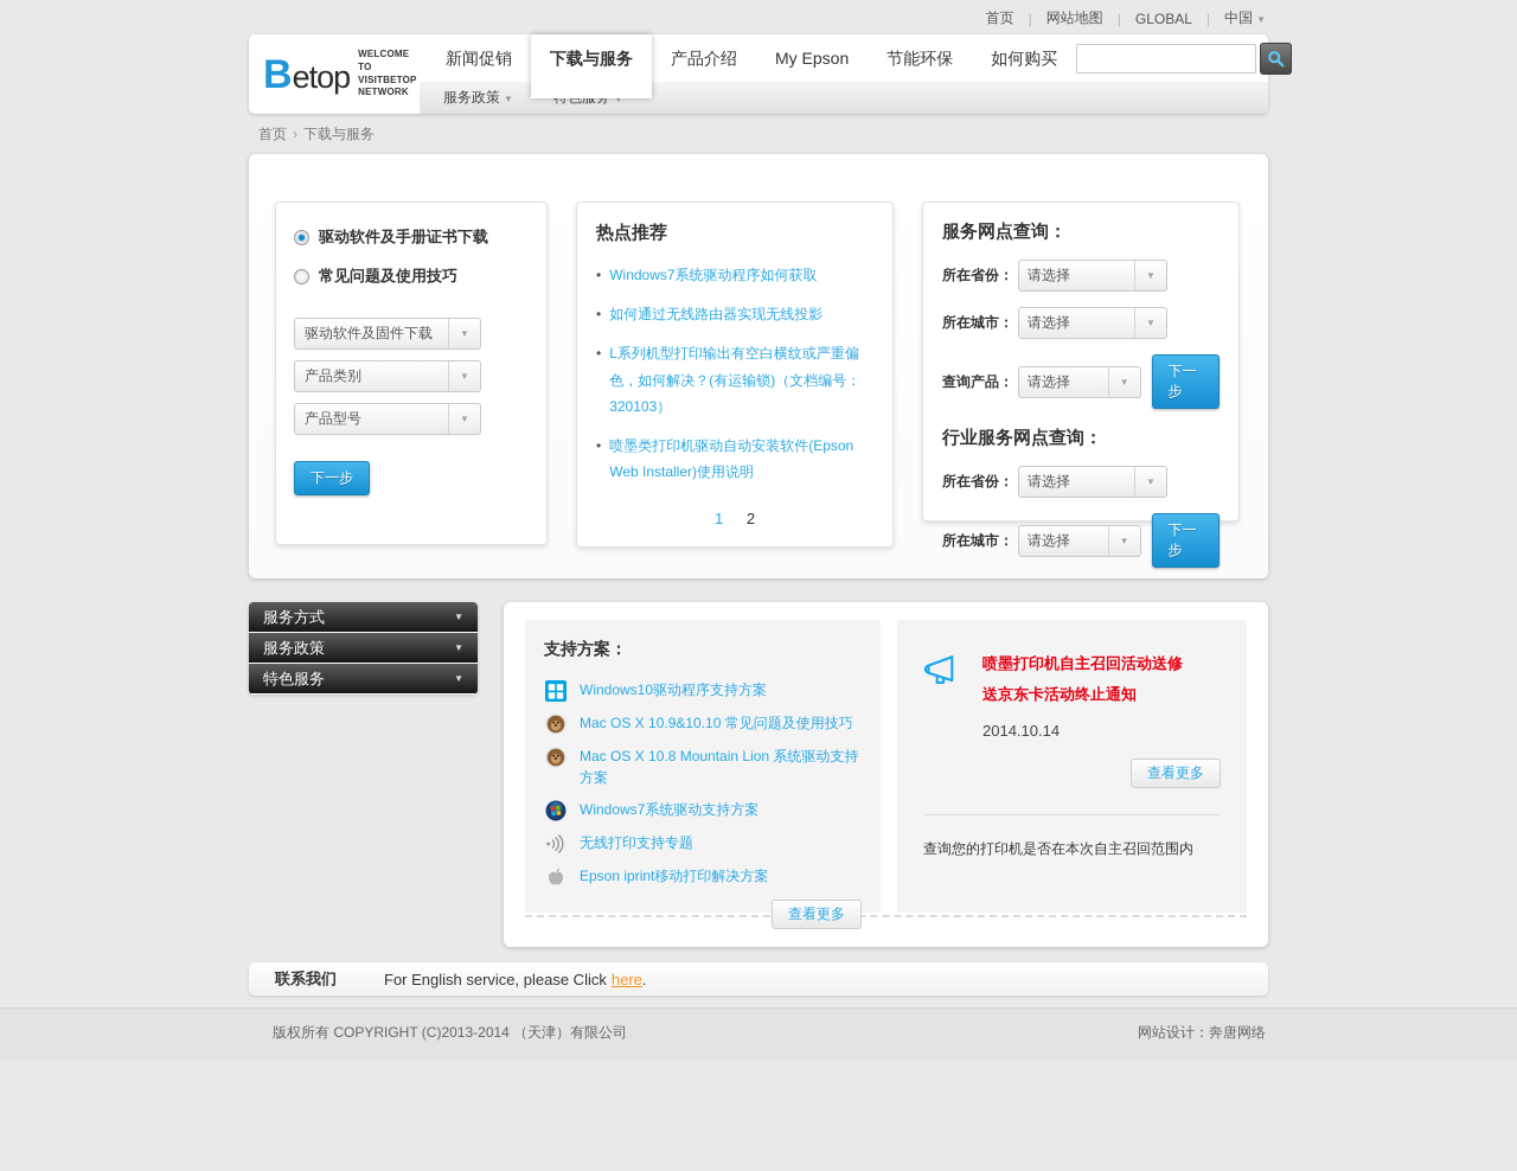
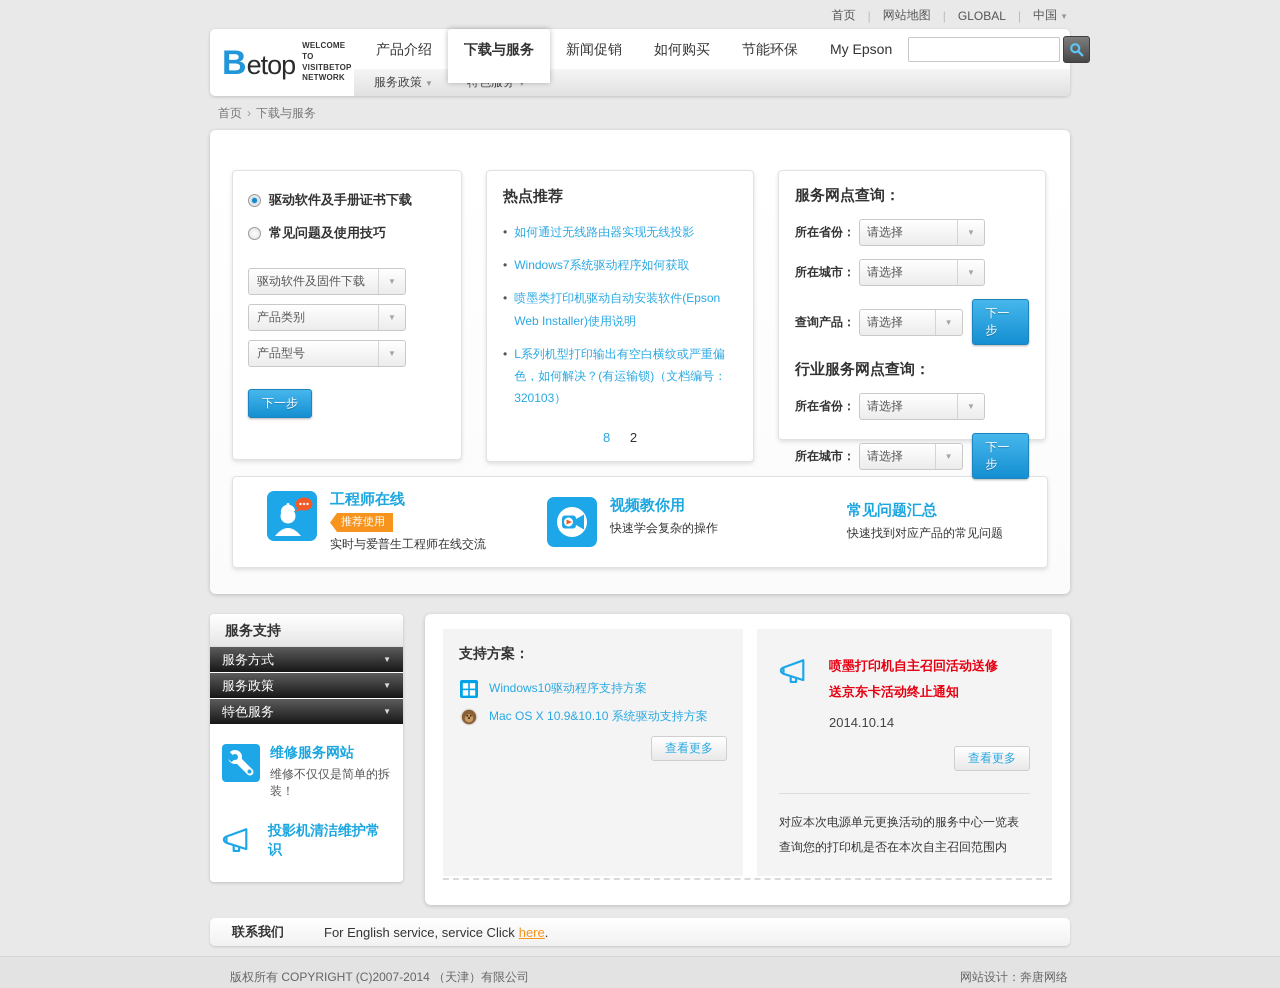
  首页
  |
  网站地图
  |
  GLOBAL
  |
  中国 ▼
  Betop
  WELCOME
  TO VISITBETOP
  NETWORK
- 新闻促销
+ 产品介绍
  下载与服务
- 产品介绍
+ 新闻促销
- My Epson
+ 如何购买
  节能环保
- 如何购买
+ My Epson
  服务政策 ▼
  首页 › 下载与服务
  驱动软件及手册证书下载
  常见问题及使用技巧
  驱动软件及固件下载
  ▼
  产品类别
  ▼
  产品型号
  ▼
  下一步
  热点推荐
  •
- Windows7系统驱动程序如何获取
+ 如何通过无线路由器实现无线投影
  •
- 如何通过无线路由器实现无线投影
+ Windows7系统驱动程序如何获取
  •
- L系列机型打印输出有空白横纹或严重偏色，如何解决？(有运输锁)（文档编号：320103）
+ 喷墨类打印机驱动自动安装软件(Epson Web Installer)使用说明
  •
- 喷墨类打印机驱动自动安装软件(Epson Web Installer)使用说明
+ L系列机型打印输出有空白横纹或严重偏色，如何解决？(有运输锁)（文档编号：320103）
- 1 2
+ 8 2
  服务网点查询：
  所在省份：
  请选择
  ▼
  所在城市：
  请选择
  ▼
  查询产品：
  请选择
  ▼
  下一步
  行业服务网点查询：
  所在省份：
  请选择
  ▼
  所在城市：
  请选择
  ▼
  下一步
+ 工程师在线
+ 推荐使用
+ 实时与爱普生工程师在线交流
+ 视频教你用
+ 快速学会复杂的操作
+ 常见问题汇总
+ 快速找到对应产品的常见问题
+ 服务支持
  服务方式
  ▼
  服务政策
  ▼
  特色服务
  ▼
+ 维修服务网站
+ 维修不仅仅是简单的拆装！
+ 投影机清洁维护常识
  支持方案：
  Windows10驱动程序支持方案
- Mac OS X 10.9&10.10 常见问题及使用技巧
+ Mac OS X 10.9&10.10 系统驱动支持方案
- Mac OS X 10.8 Mountain Lion 系统驱动支持方案
- Windows7系统驱动支持方案
- 无线打印支持专题
- Epson iprint移动打印解决方案
  查看更多
  喷墨打印机自主召回活动送修
  送京东卡活动终止通知
  2014.10.14
  查看更多
+ 对应本次电源单元更换活动的服务中心一览表
  查询您的打印机是否在本次自主召回范围内
  联系我们
- For English service, please Click
+ For English service, service Click
  here
  .
- 版权所有 COPYRIGHT (C)2013-2014 （天津）有限公司
+ 版权所有 COPYRIGHT (C)2007-2014 （天津）有限公司
  网站设计：奔唐网络
